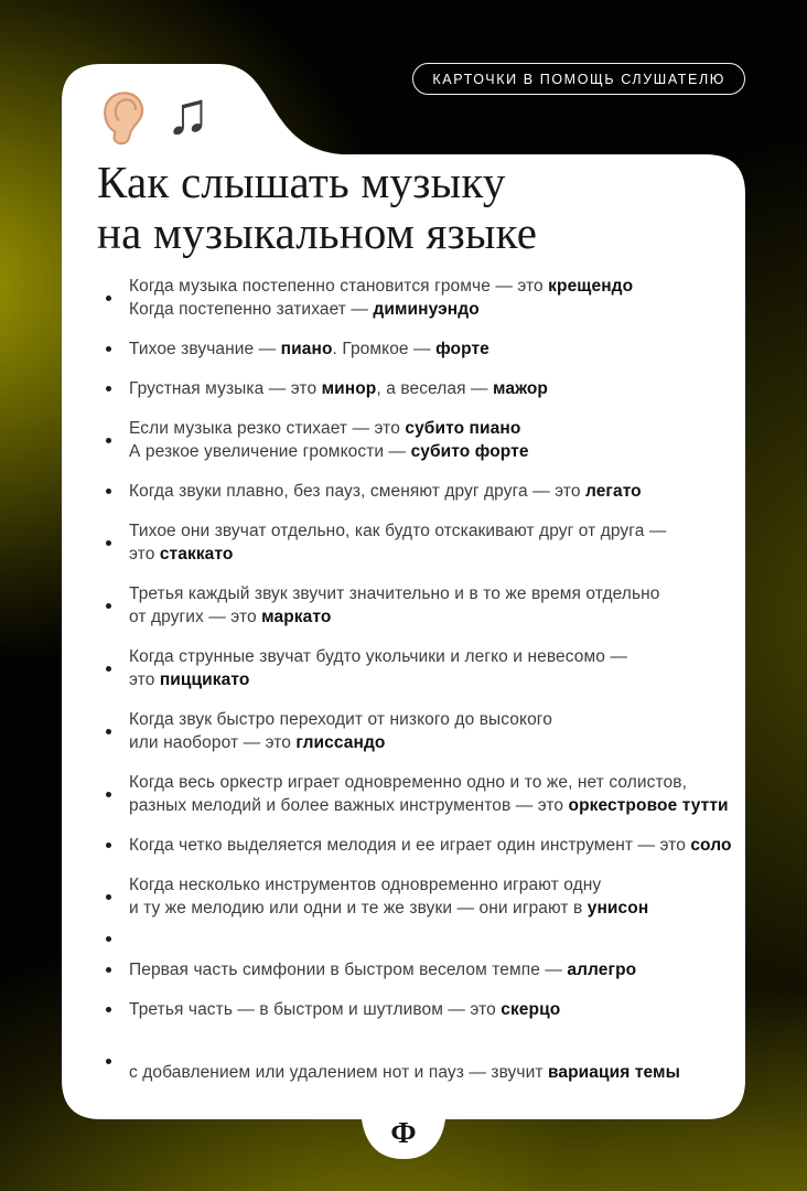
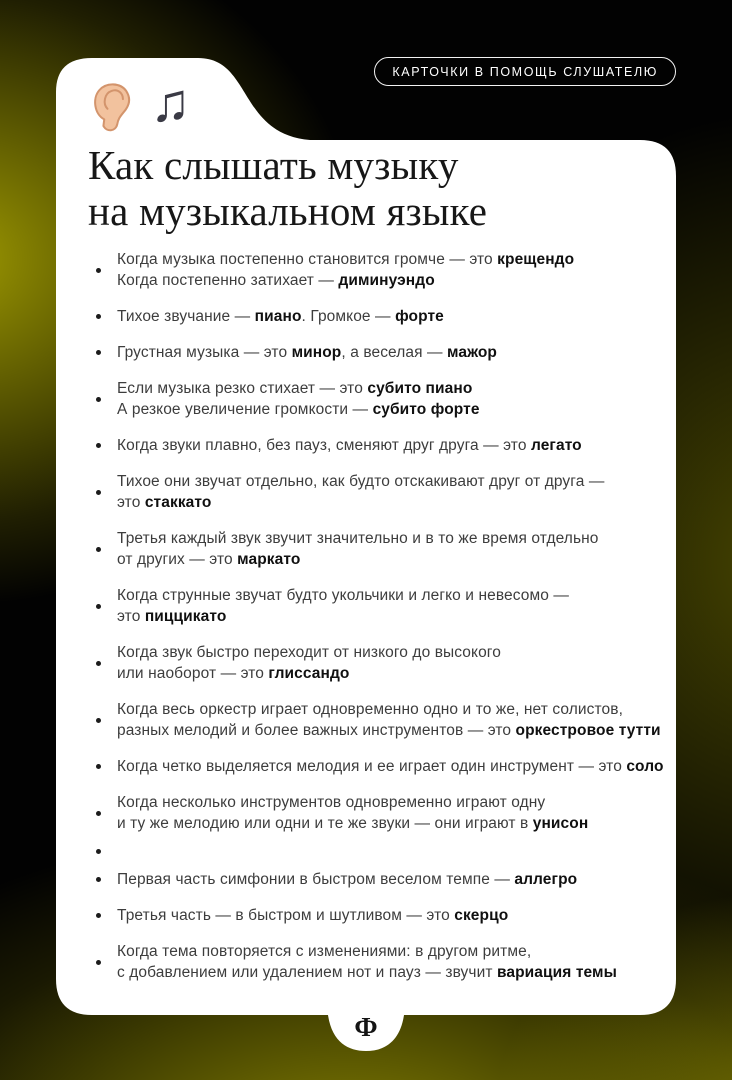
  КАРТОЧКИ В ПОМОЩЬ СЛУШАТЕЛЮ
  ♫
  Как слышать музыку
  на музыкальном языке
  Когда музыка постепенно становится громче — это крещендо
  Когда постепенно затихает — диминуэндо
  Тихое звучание — пиано. Громкое — форте
  Грустная музыка — это минор, а веселая — мажор
  Если музыка резко стихает — это субито пиано
  А резкое увеличение громкости — субито форте
  Когда звуки плавно, без пауз, сменяют друг друга — это легато
  Тихое они звучат отдельно, как будто отскакивают друг от друга —
  это стаккато
  Третья каждый звук звучит значительно и в то же время отдельно
  от других — это маркато
  Когда струнные звучат будто укольчики и легко и невесомо —
  это пиццикато
  Когда звук быстро переходит от низкого до высокого
  или наоборот — это глиссандо
  Когда весь оркестр играет одновременно одно и то же, нет солистов,
  разных мелодий и более важных инструментов — это оркестровое тутти
  Когда четко выделяется мелодия и ее играет один инструмент — это соло
  Когда несколько инструментов одновременно играют одну
  и ту же мелодию или одни и те же звуки — они играют в унисон
  Первая часть симфонии в быстром веселом темпе — аллегро
  Третья часть — в быстром и шутливом — это скерцо
+ Когда тема повторяется с изменениями: в другом ритме,
  с добавлением или удалением нот и пауз — звучит вариация темы
  Ф
